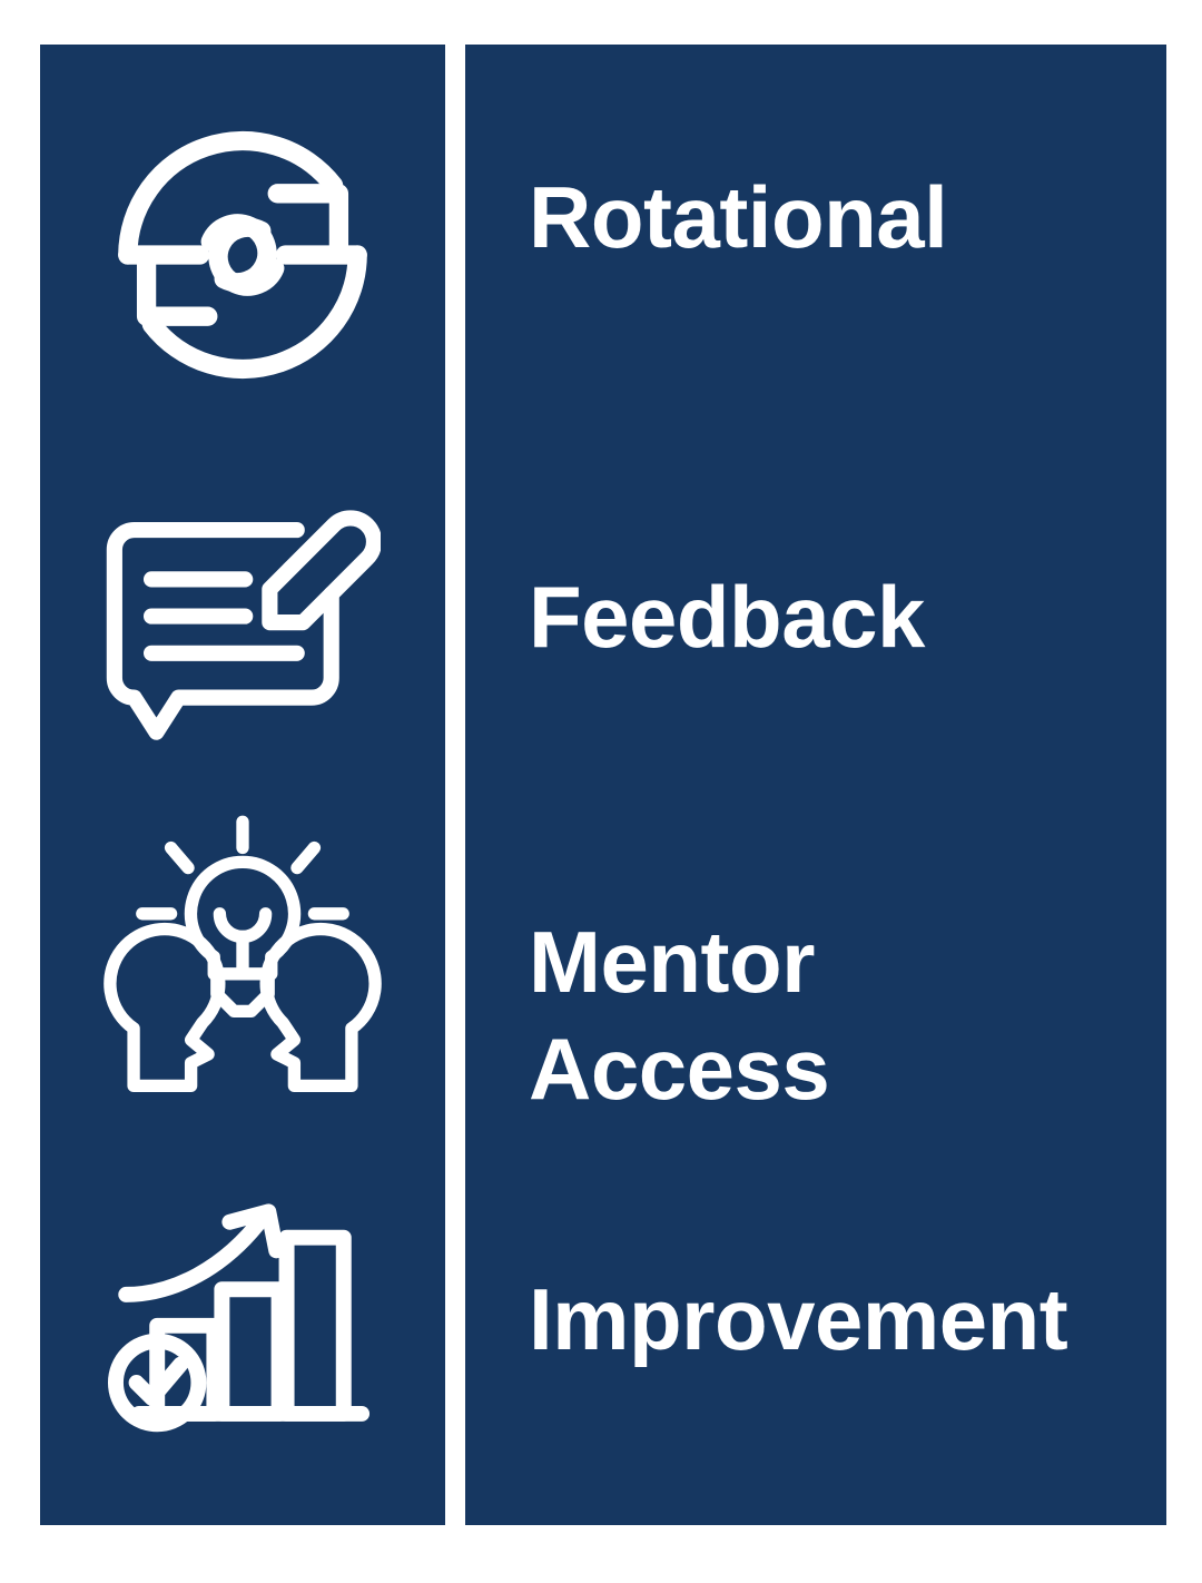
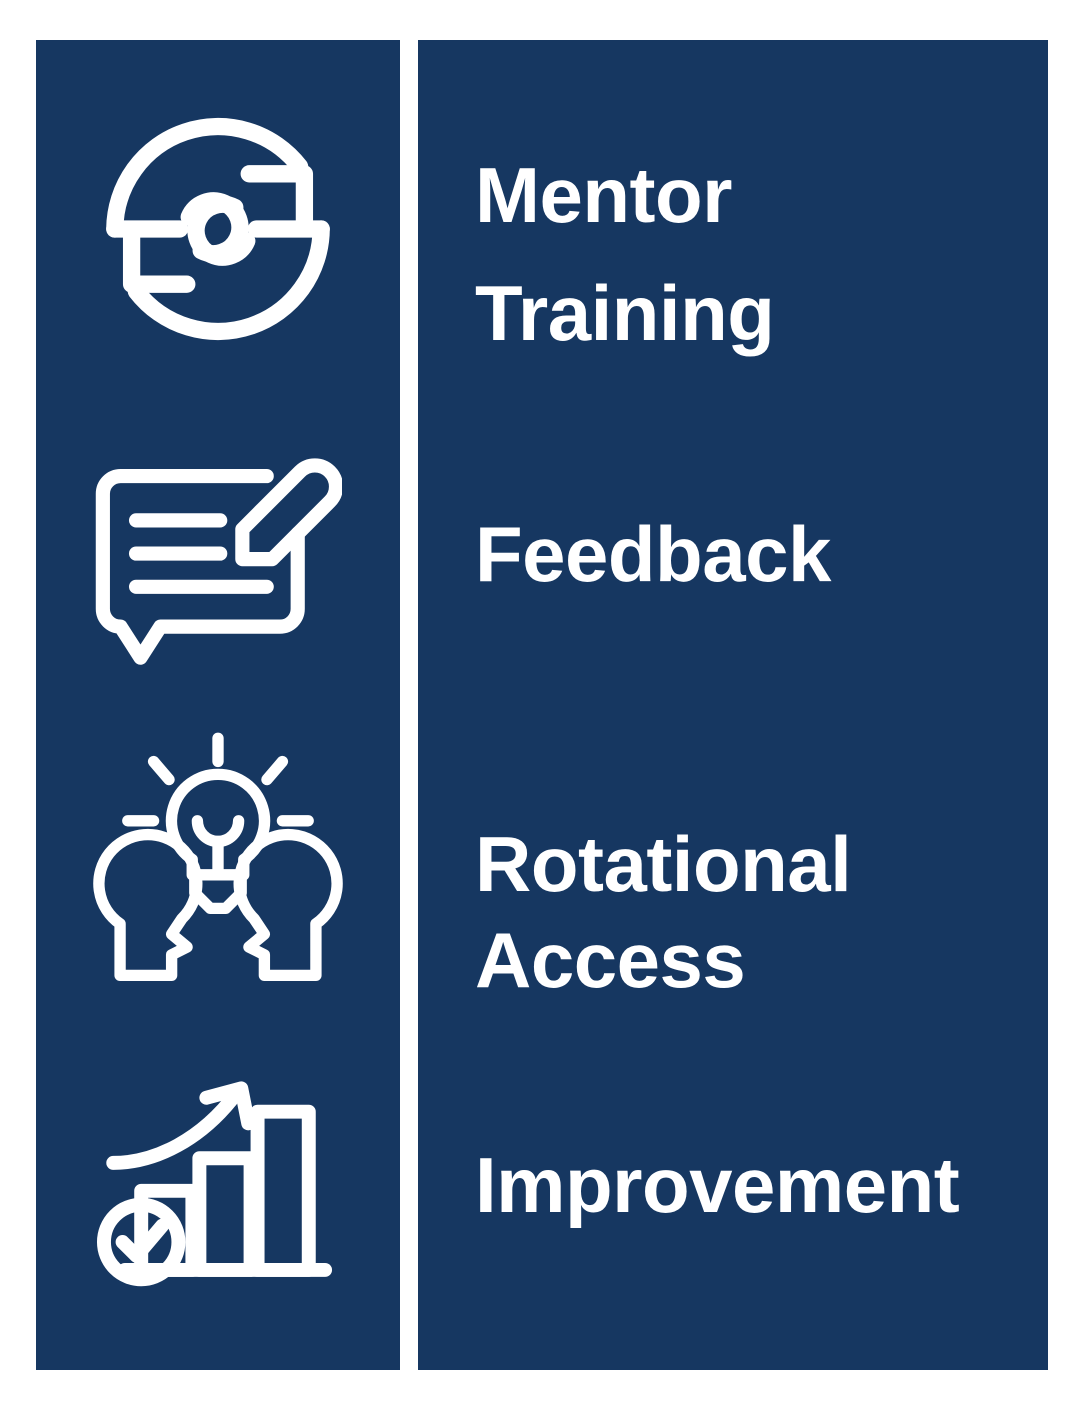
- Rotational
+ Mentor
+ Training
  Feedback
- Mentor
+ Rotational
  Access
  Improvement
